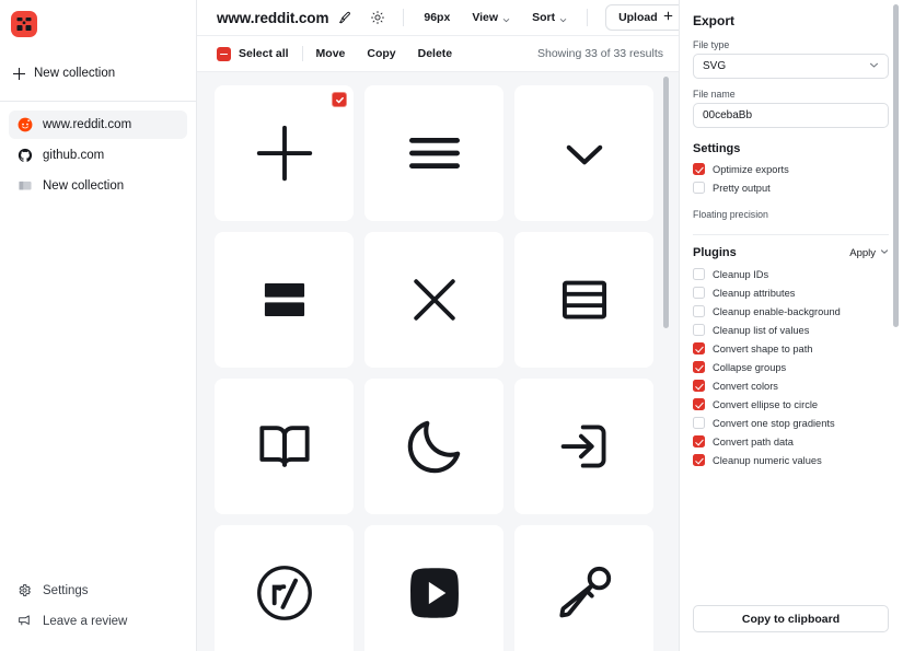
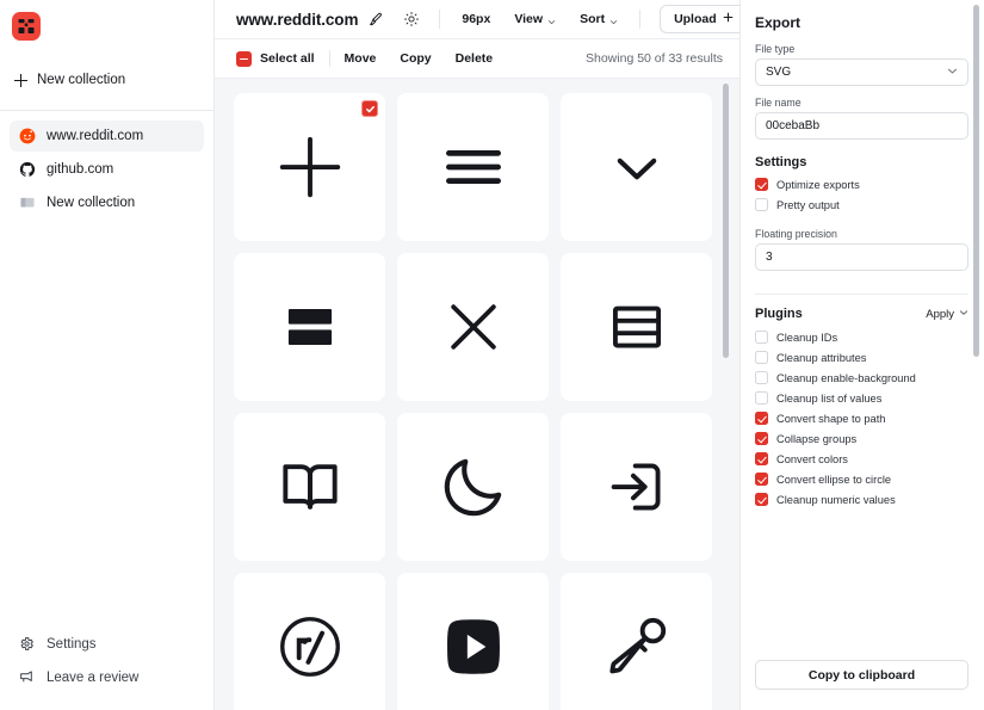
  New collection
  www.reddit.com
  github.com
  New collection
  Settings
  Leave a review
  www.reddit.com
  96px
  View
  Sort
  Upload
  Select all
  Move
  Copy
  Delete
- Showing 33 of 33 results
+ Showing 50 of 33 results
  Export
  File type
  SVG
  File name
  00cebaBb
  Settings
  Optimize exports
  Pretty output
  Floating precision
+ 3
  Plugins
  Apply
  Cleanup IDs
  Cleanup attributes
  Cleanup enable-background
  Cleanup list of values
  Convert shape to path
  Collapse groups
  Convert colors
  Convert ellipse to circle
- Convert one stop gradients
- Convert path data
  Cleanup numeric values
  Copy to clipboard
